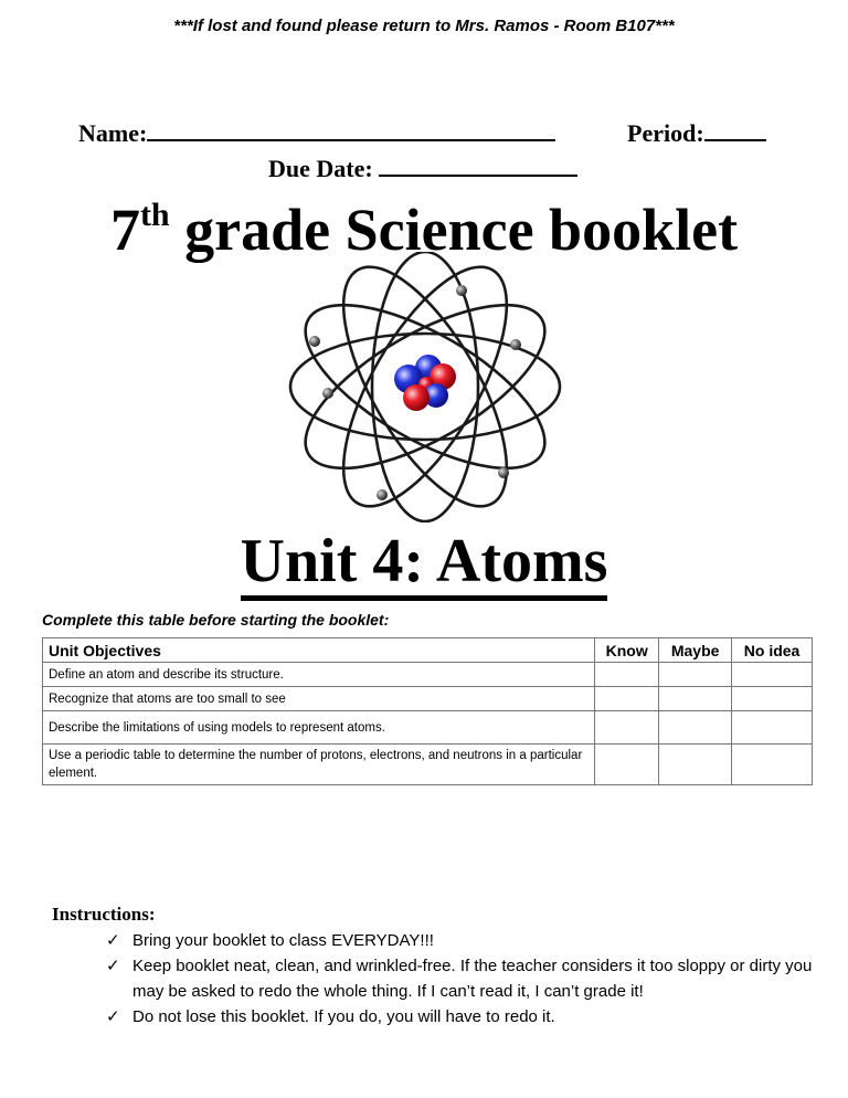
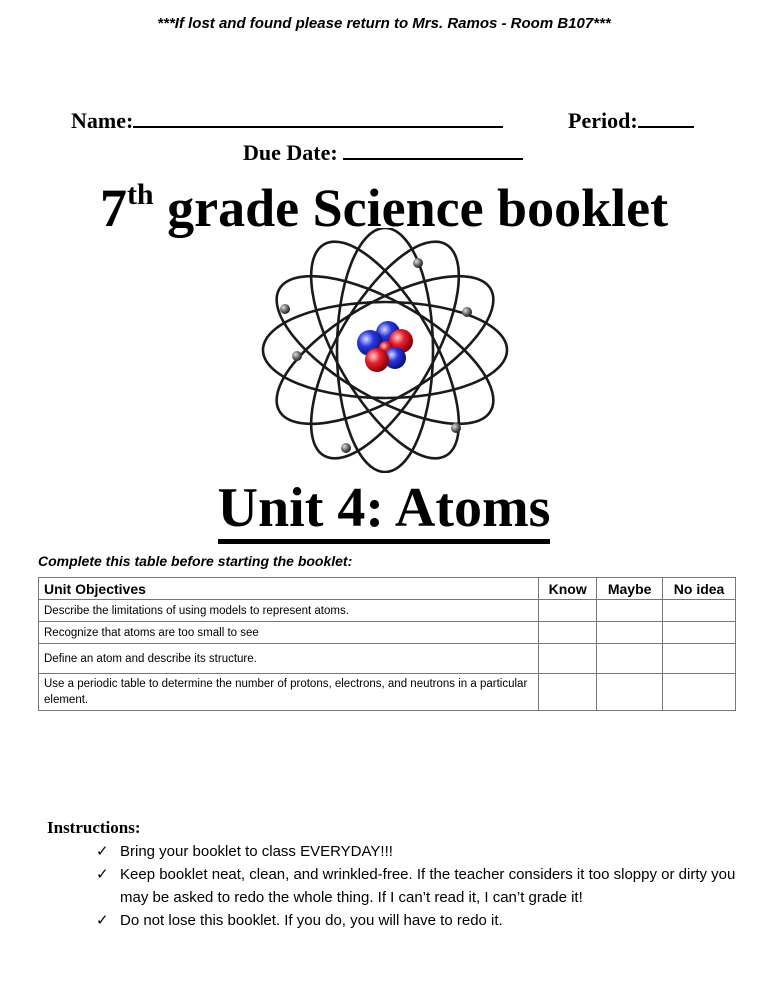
  ***If lost and found please return to Mrs. Ramos - Room B107***
  Name:
  Period:
  Due Date:
  7th grade Science booklet
  Unit 4: Atoms
  Complete this table before starting the booklet:
  Unit Objectives	Know	Maybe	No idea
- Define an atom and describe its structure.
+ Describe the limitations of using models to represent atoms.
  Recognize that atoms are too small to see
- Describe the limitations of using models to represent atoms.
+ Define an atom and describe its structure.
  Use a periodic table to determine the number of protons, electrons, and neutrons in a particular element.
  Instructions:
  ✓
  Bring your booklet to class EVERYDAY!!!
  ✓
  Keep booklet neat, clean, and wrinkled-free. If the teacher considers it too sloppy or dirty you may be asked to redo the whole thing. If I can’t read it, I can’t grade it!
  ✓
  Do not lose this booklet. If you do, you will have to redo it.
